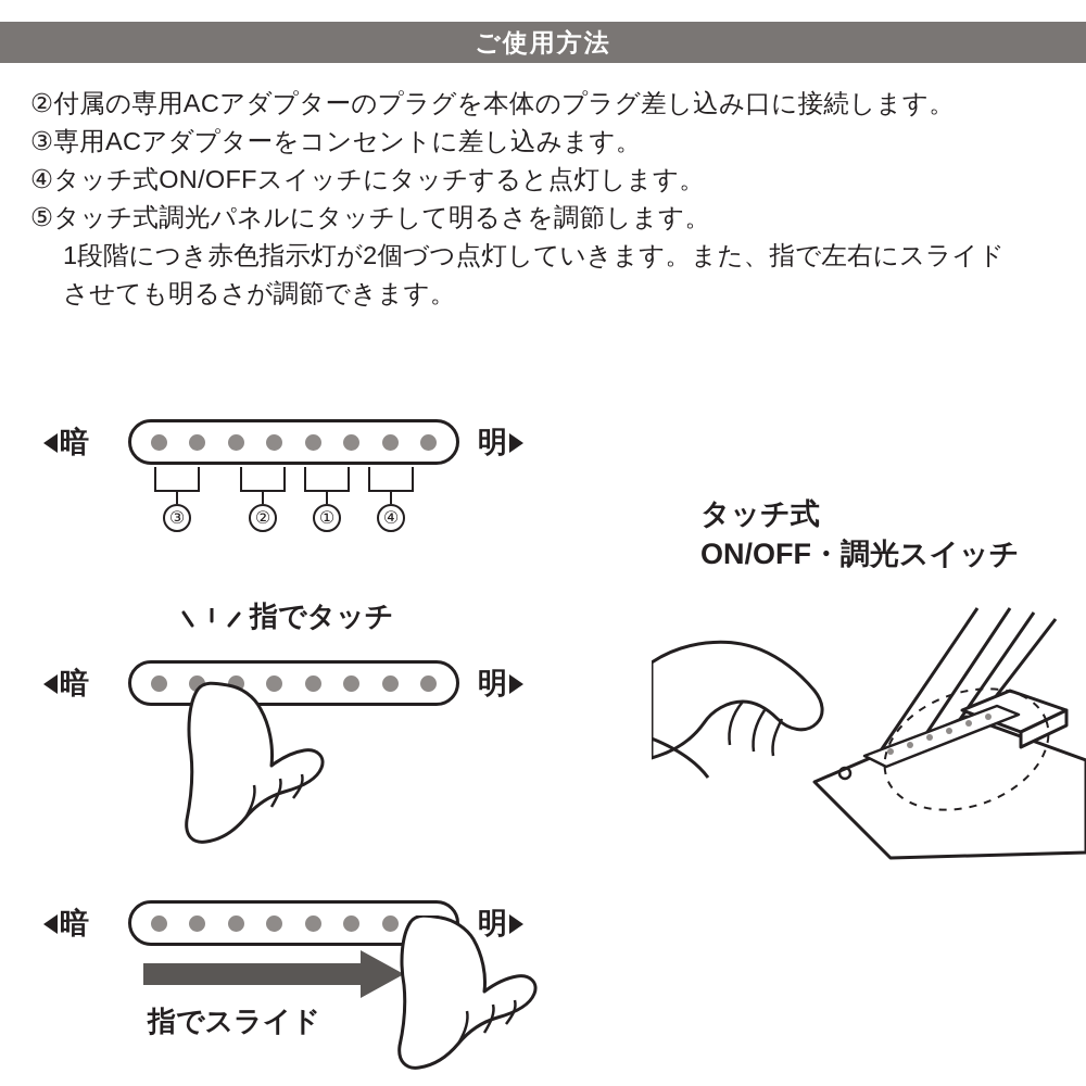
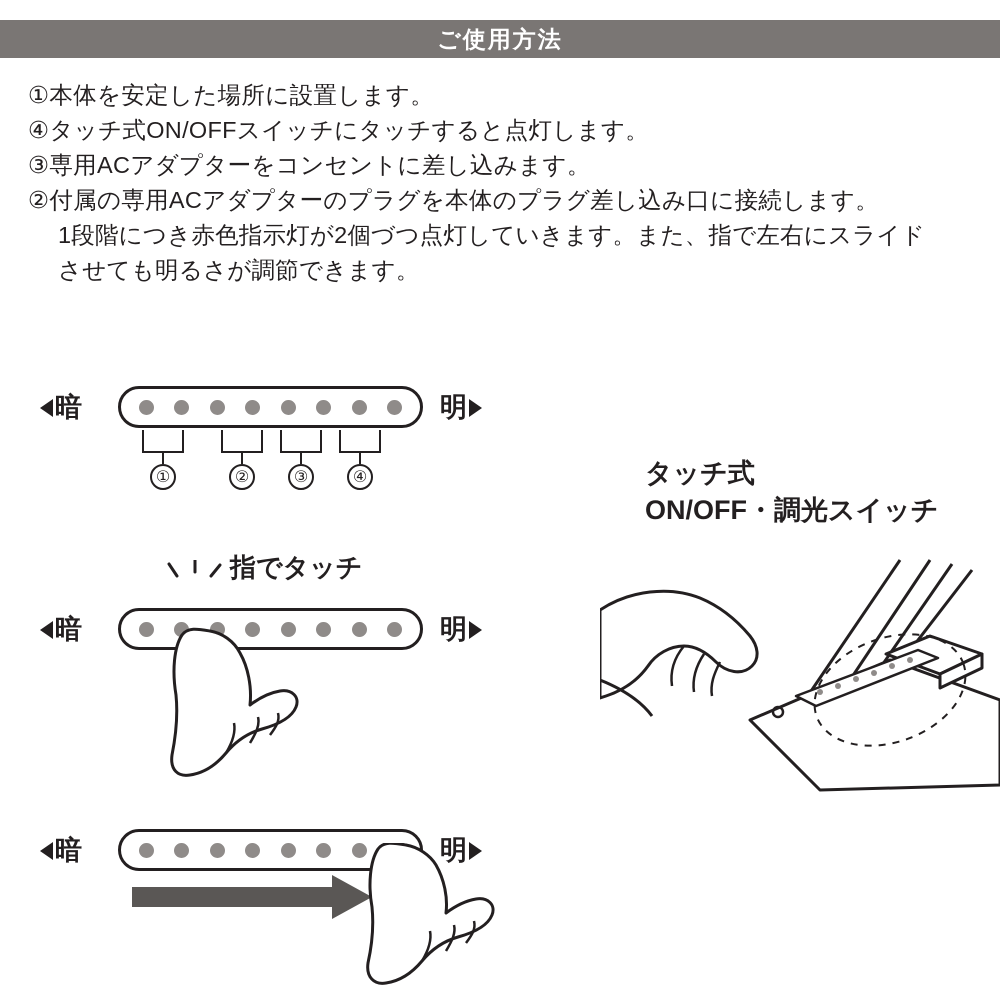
  ご使用方法
+ ①本体を安定した場所に設置します。
- ②付属の専用ACアダプターのプラグを本体のプラグ差し込み口に接続します。
+ ④タッチ式ON/OFFスイッチにタッチすると点灯します。
  ③専用ACアダプターをコンセントに差し込みます。
- ④タッチ式ON/OFFスイッチにタッチすると点灯します。
+ ②付属の専用ACアダプターのプラグを本体のプラグ差し込み口に接続します。
- ⑤タッチ式調光パネルにタッチして明るさを調節します。
  1段階につき赤色指示灯が2個づつ点灯していきます。また、指で左右にスライド
  させても明るさが調節できます。
  暗
  明
- ③
+ ①
  ②
- ①
+ ③
  ④
  指でタッチ
  暗
  明
  暗
  明
- 指でスライド
  タッチ式
  ON/OFF・調光スイッチ
